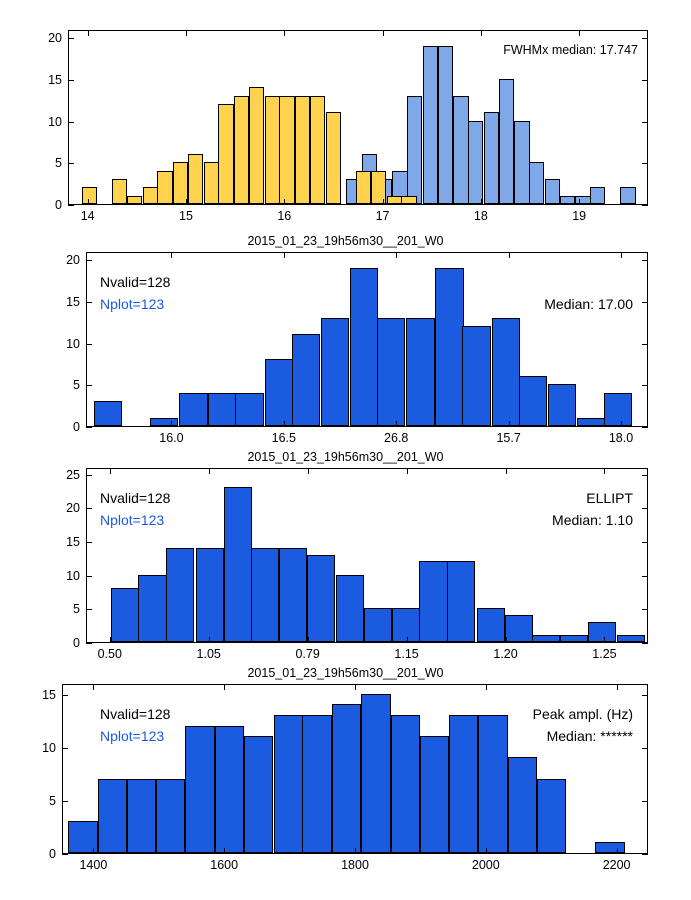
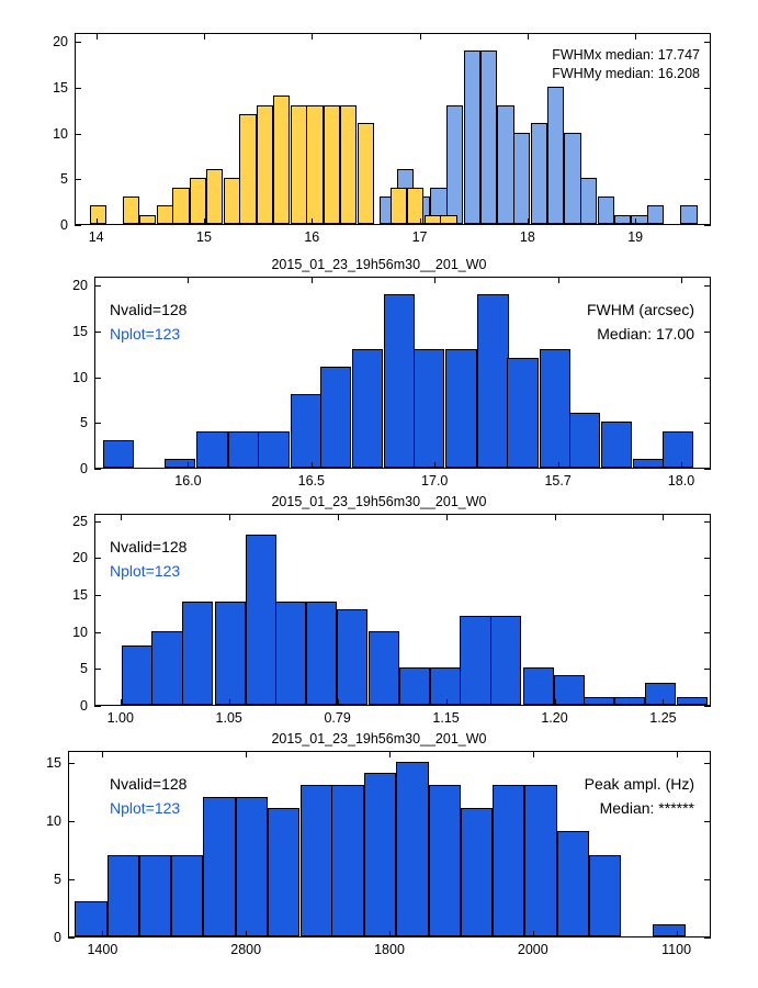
  14
  15
  16
  17
  18
  19
  0
  5
  10
  15
  20
  FWHMx median: 17.747
+ FWHMy median: 16.208
  2015_01_23_19h56m30__201_W0
  16.0
  16.5
- 26.8
+ 17.0
  15.7
  18.0
  0
  5
  10
  15
  20
  Nvalid=128
  Nplot=123
+ FWHM (arcsec)
  Median: 17.00
  2015_01_23_19h56m30__201_W0
- 0.50
+ 1.00
  1.05
  0.79
  1.15
  1.20
  1.25
  0
  5
  10
  15
  20
  25
  Nvalid=128
  Nplot=123
- ELLIPT
- Median: 1.10
  2015_01_23_19h56m30__201_W0
  1400
- 1600
+ 2800
  1800
  2000
- 2200
+ 1100
  0
  5
  10
  15
  Nvalid=128
  Nplot=123
  Peak ampl. (Hz)
  Median: ******
